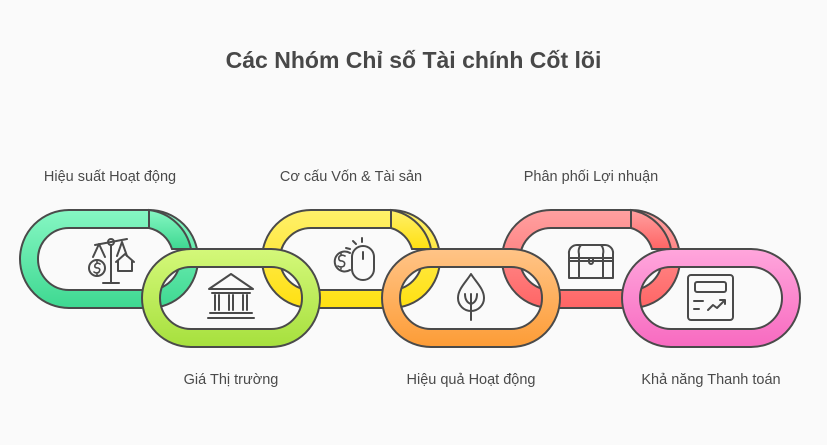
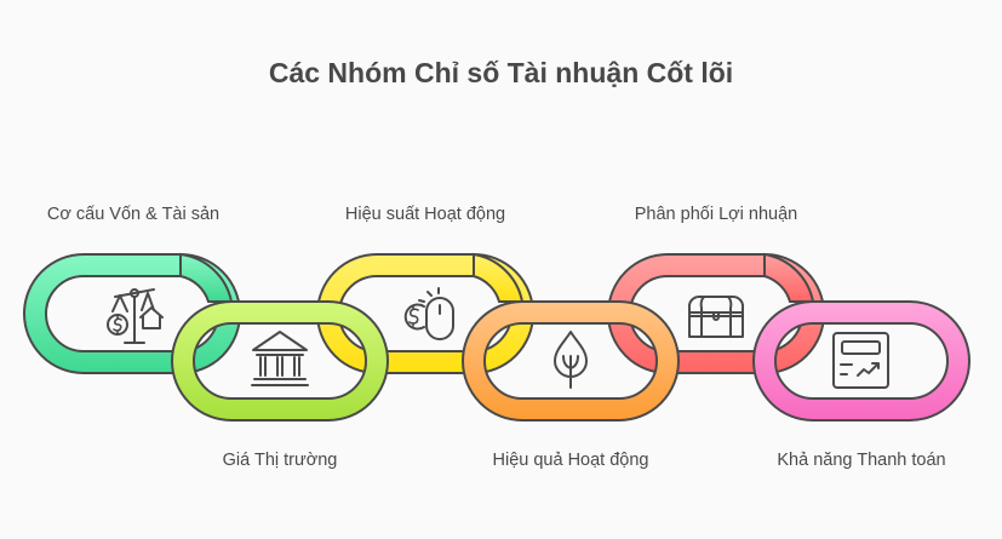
- Các Nhóm Chỉ số Tài chính Cốt lõi
+ Các Nhóm Chỉ số Tài nhuận Cốt lõi
- Hiệu suất Hoạt động
+ Cơ cấu Vốn & Tài sản
  Giá Thị trường
- Cơ cấu Vốn & Tài sản
+ Hiệu suất Hoạt động
  Hiệu quả Hoạt động
  Phân phối Lợi nhuận
  Khả năng Thanh toán
